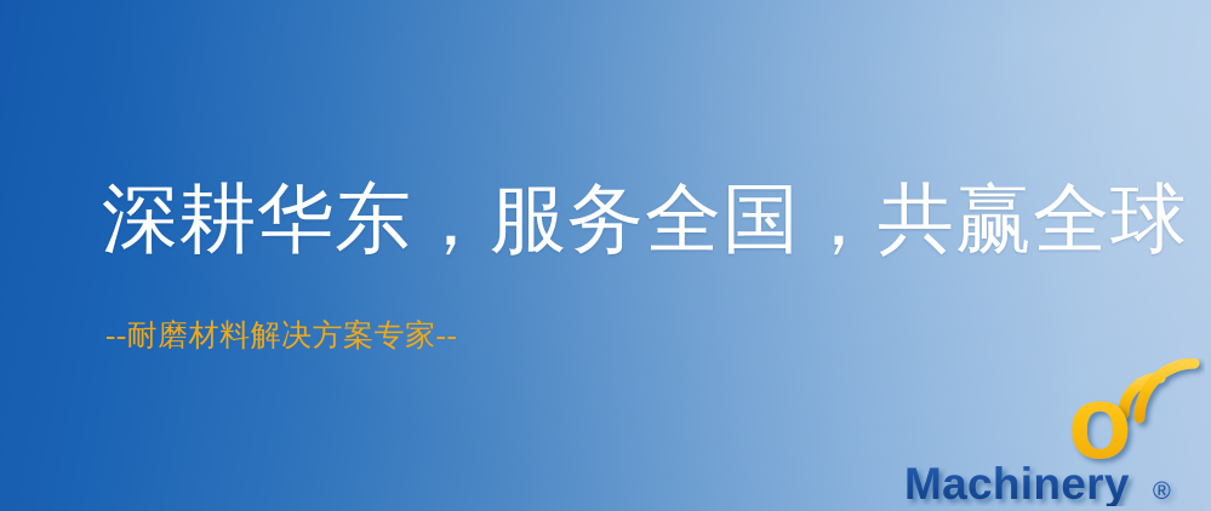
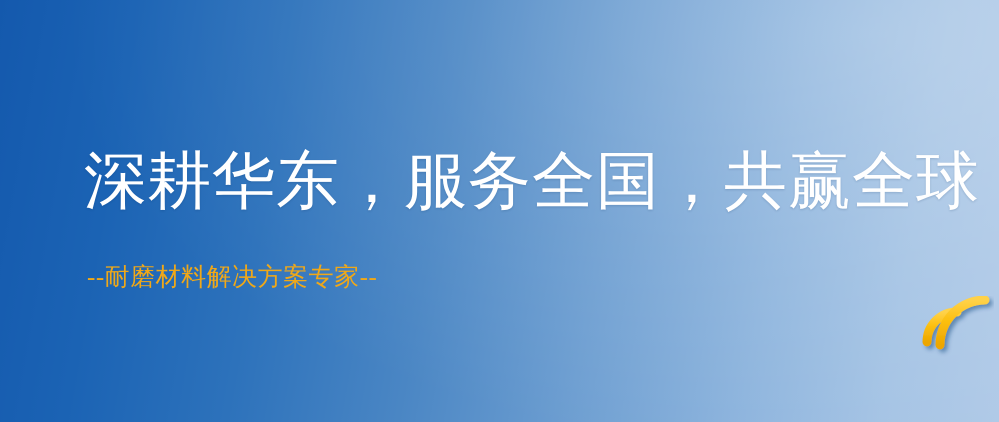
  深耕华东，服务全国，共赢全球
  --耐磨材料解决方案专家--
- o
- Machinery
- ®
